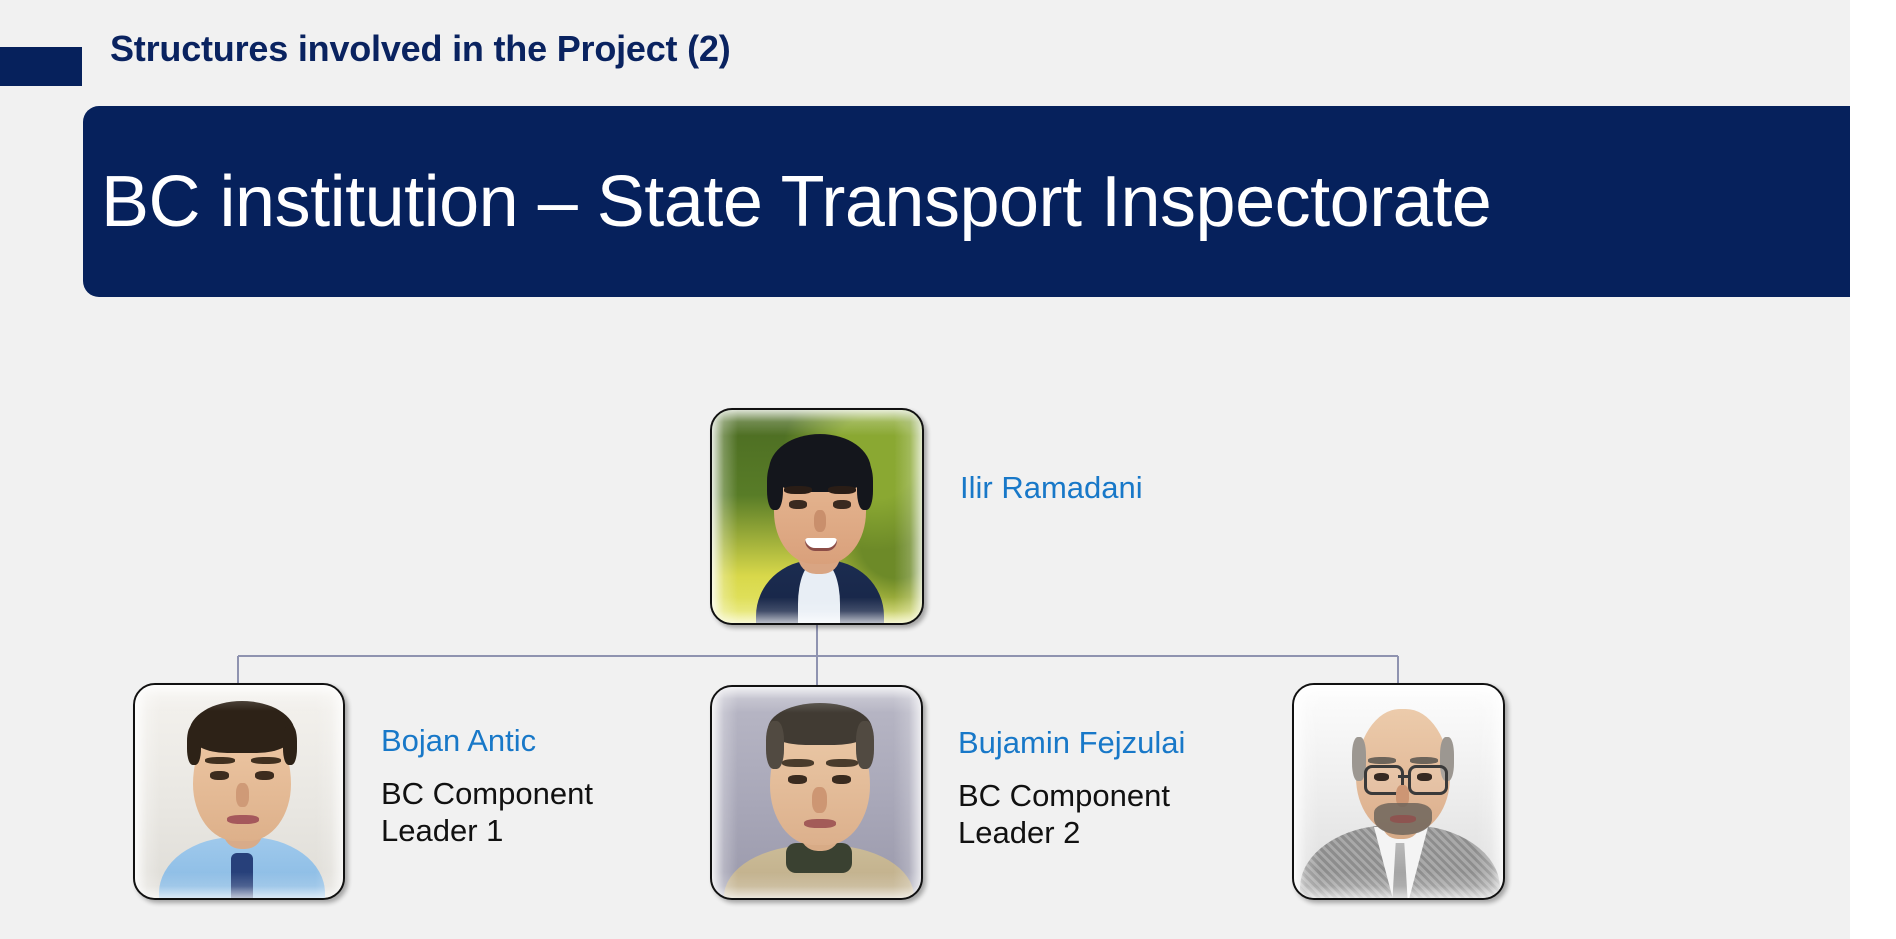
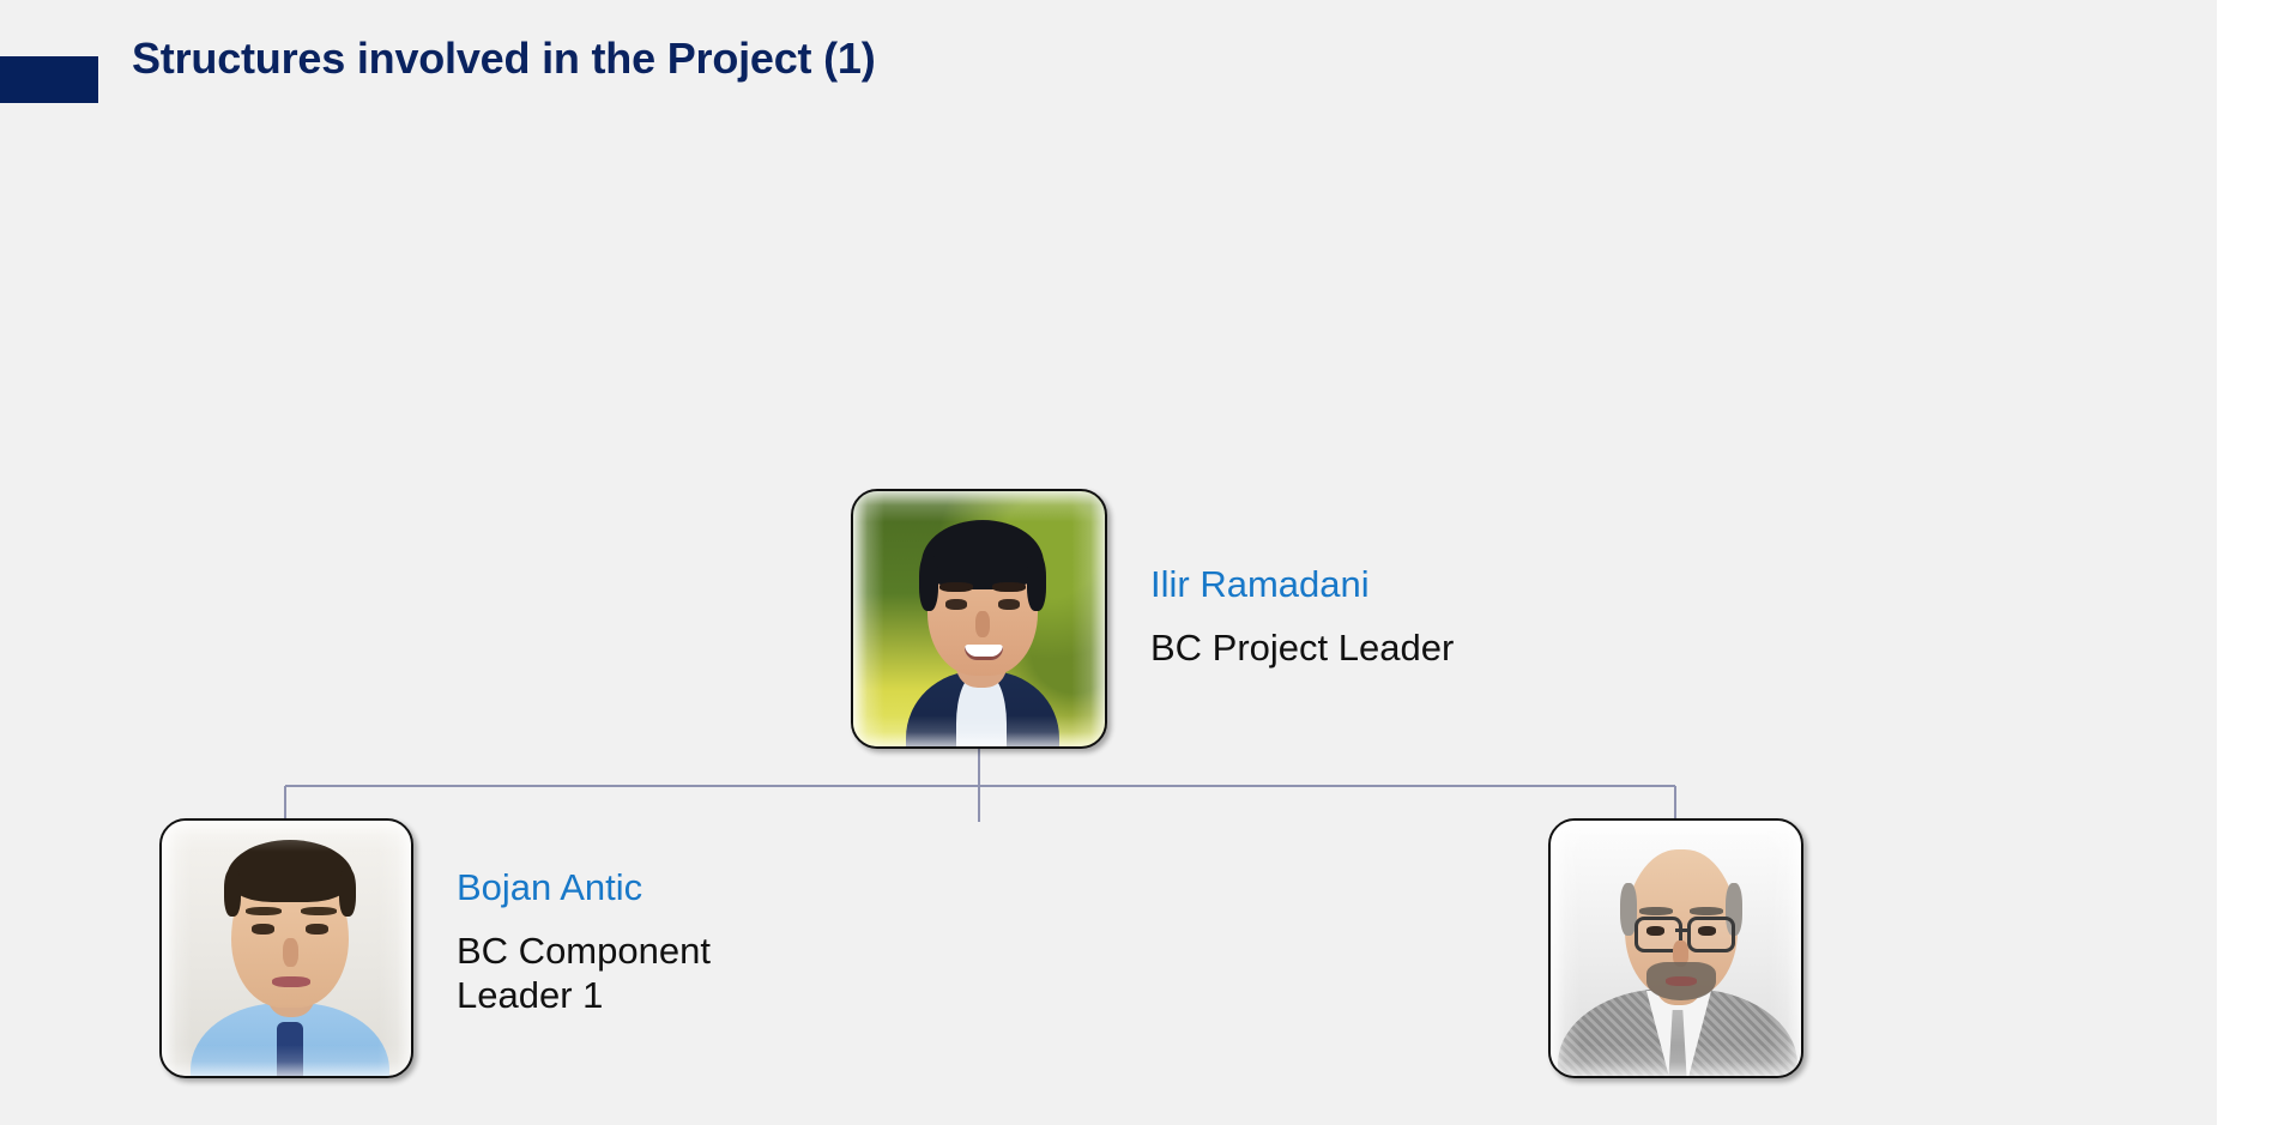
- Structures involved in the Project (2)
+ Structures involved in the Project (1)
- BC institution – State Transport Inspectorate
  Ilir Ramadani
+ BC Project Leader
  Bojan Antic
  BC Component Leader 1
- Bujamin Fejzulai
- BC Component Leader 2
